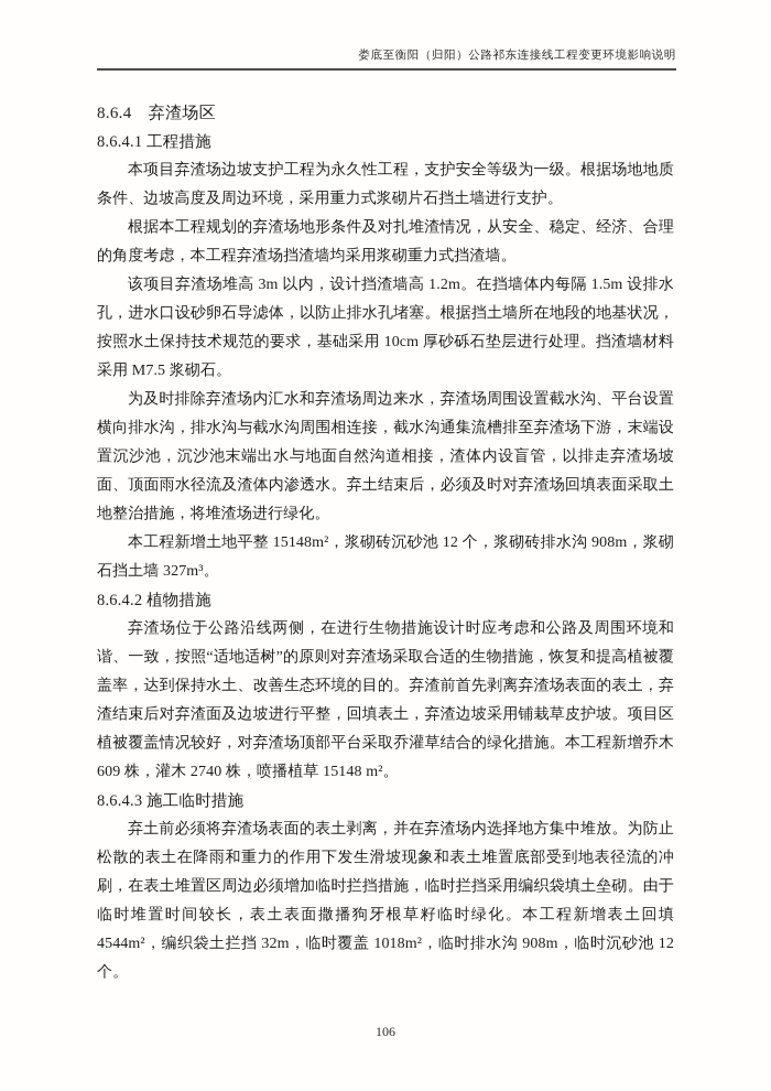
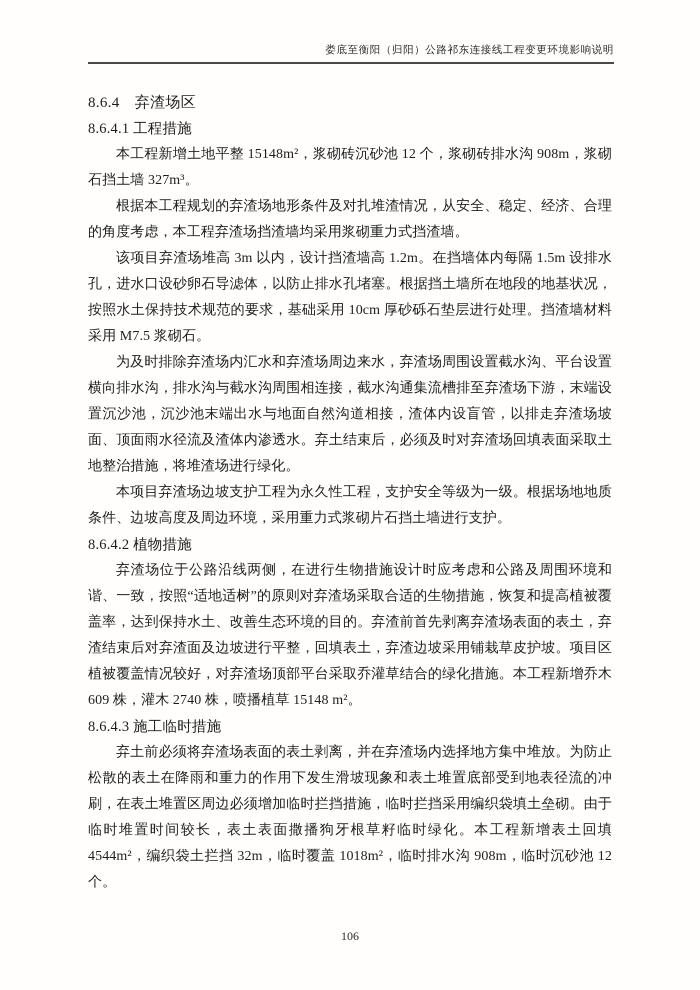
  娄底至衡阳（归阳）公路祁东连接线工程变更环境影响说明
  8.6.4 弃渣场区
  8.6.4.1 工程措施
- 本项目弃渣场边坡支护工程为永久性工程，支护安全等级为一级。根据场地地质条件、边坡高度及周边环境，采用重力式浆砌片石挡土墙进行支护。
+ 本工程新增土地平整 15148m²，浆砌砖沉砂池 12 个，浆砌砖排水沟 908m，浆砌石挡土墙 327m³。
  根据本工程规划的弃渣场地形条件及对扎堆渣情况，从安全、稳定、经济、合理的角度考虑，本工程弃渣场挡渣墙均采用浆砌重力式挡渣墙。
  该项目弃渣场堆高 3m 以内，设计挡渣墙高 1.2m。在挡墙体内每隔 1.5m 设排水孔，进水口设砂卵石导滤体，以防止排水孔堵塞。根据挡土墙所在地段的地基状况，按照水土保持技术规范的要求，基础采用 10cm 厚砂砾石垫层进行处理。挡渣墙材料采用 M7.5 浆砌石。
  为及时排除弃渣场内汇水和弃渣场周边来水，弃渣场周围设置截水沟、平台设置横向排水沟，排水沟与截水沟周围相连接，截水沟通集流槽排至弃渣场下游，末端设置沉沙池，沉沙池末端出水与地面自然沟道相接，渣体内设盲管，以排走弃渣场坡面、顶面雨水径流及渣体内渗透水。弃土结束后，必须及时对弃渣场回填表面采取土地整治措施，将堆渣场进行绿化。
- 本工程新增土地平整 15148m²，浆砌砖沉砂池 12 个，浆砌砖排水沟 908m，浆砌石挡土墙 327m³。
+ 本项目弃渣场边坡支护工程为永久性工程，支护安全等级为一级。根据场地地质条件、边坡高度及周边环境，采用重力式浆砌片石挡土墙进行支护。
  8.6.4.2 植物措施
  弃渣场位于公路沿线两侧，在进行生物措施设计时应考虑和公路及周围环境和谐、一致，按照“适地适树”的原则对弃渣场采取合适的生物措施，恢复和提高植被覆盖率，达到保持水土、改善生态环境的目的。弃渣前首先剥离弃渣场表面的表土，弃渣结束后对弃渣面及边坡进行平整，回填表土，弃渣边坡采用铺栽草皮护坡。项目区植被覆盖情况较好，对弃渣场顶部平台采取乔灌草结合的绿化措施。本工程新增乔木 609 株，灌木 2740 株，喷播植草 15148 m²。
  8.6.4.3 施工临时措施
  弃土前必须将弃渣场表面的表土剥离，并在弃渣场内选择地方集中堆放。为防止松散的表土在降雨和重力的作用下发生滑坡现象和表土堆置底部受到地表径流的冲刷，在表土堆置区周边必须增加临时拦挡措施，临时拦挡采用编织袋填土垒砌。由于临时堆置时间较长，表土表面撒播狗牙根草籽临时绿化。本工程新增表土回填 4544m²，编织袋土拦挡 32m，临时覆盖 1018m²，临时排水沟 908m，临时沉砂池 12 个。
  106
